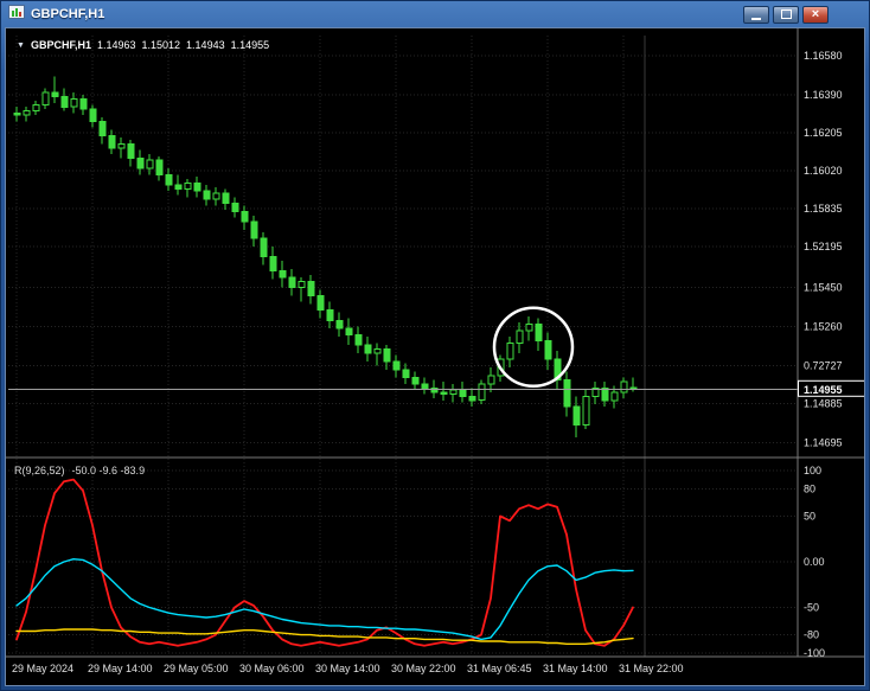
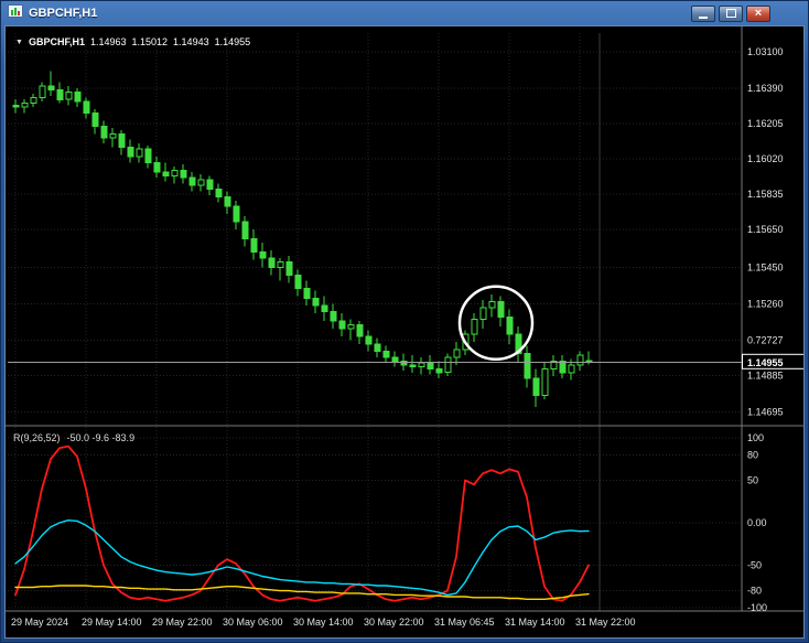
  GBPCHF,H1
  ×
- 1.16580
+ 1.03100
  1.16390
  1.16205
  1.16020
  1.15835
- 1.52195
+ 1.15650
  1.15450
  1.15260
  0.72727
  1.14885
  1.14695
  100
  80
  50
  0.00
  -50
  -80
  -100
  29 May 2024
  29 May 14:00
- 29 May 05:00
+ 29 May 22:00
  30 May 06:00
  30 May 14:00
  30 May 22:00
  31 May 06:45
  31 May 14:00
  31 May 22:00
  1.14955
  GBPCHF,H1
  1.14963
  1.15012
  1.14943
  1.14955
  R(9,26,52)
  -50.0 -9.6 -83.9
